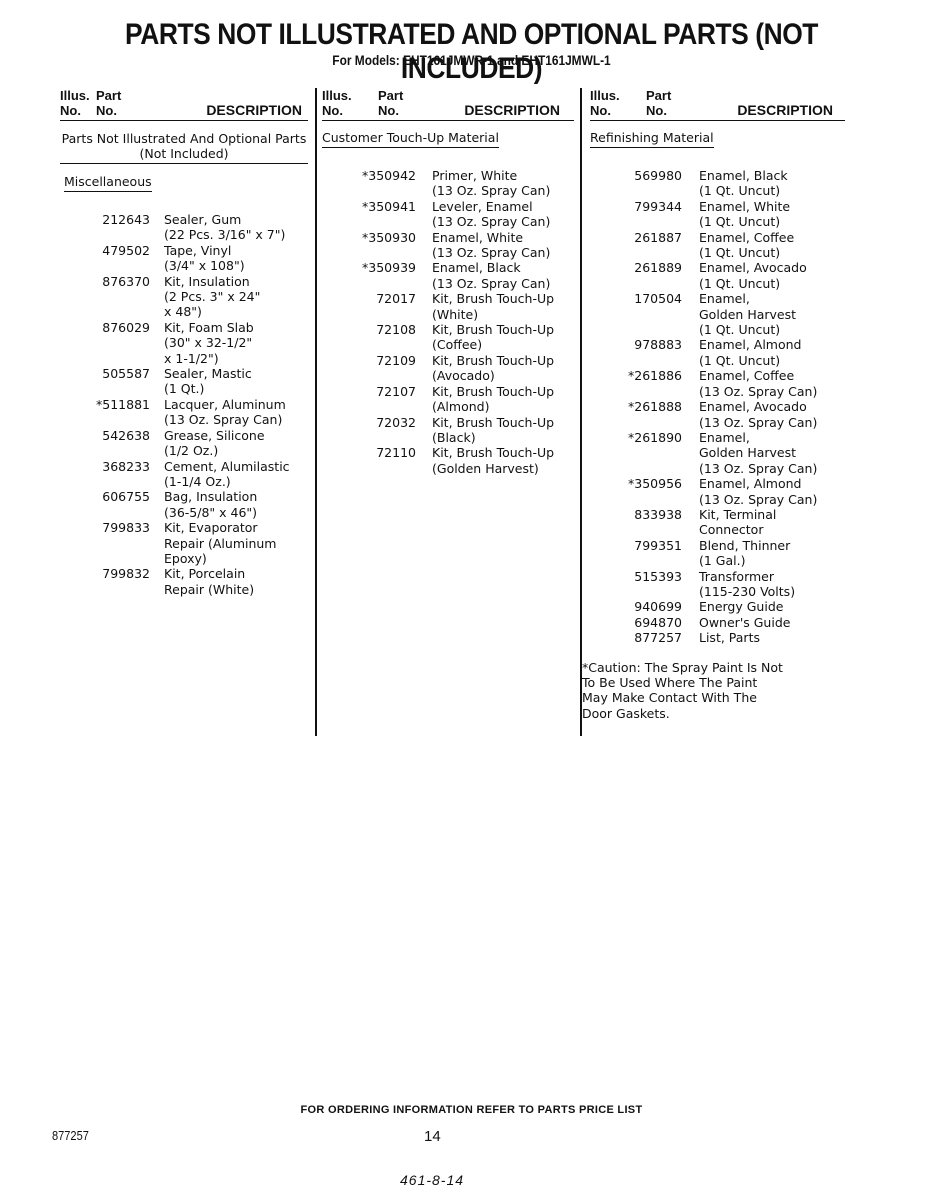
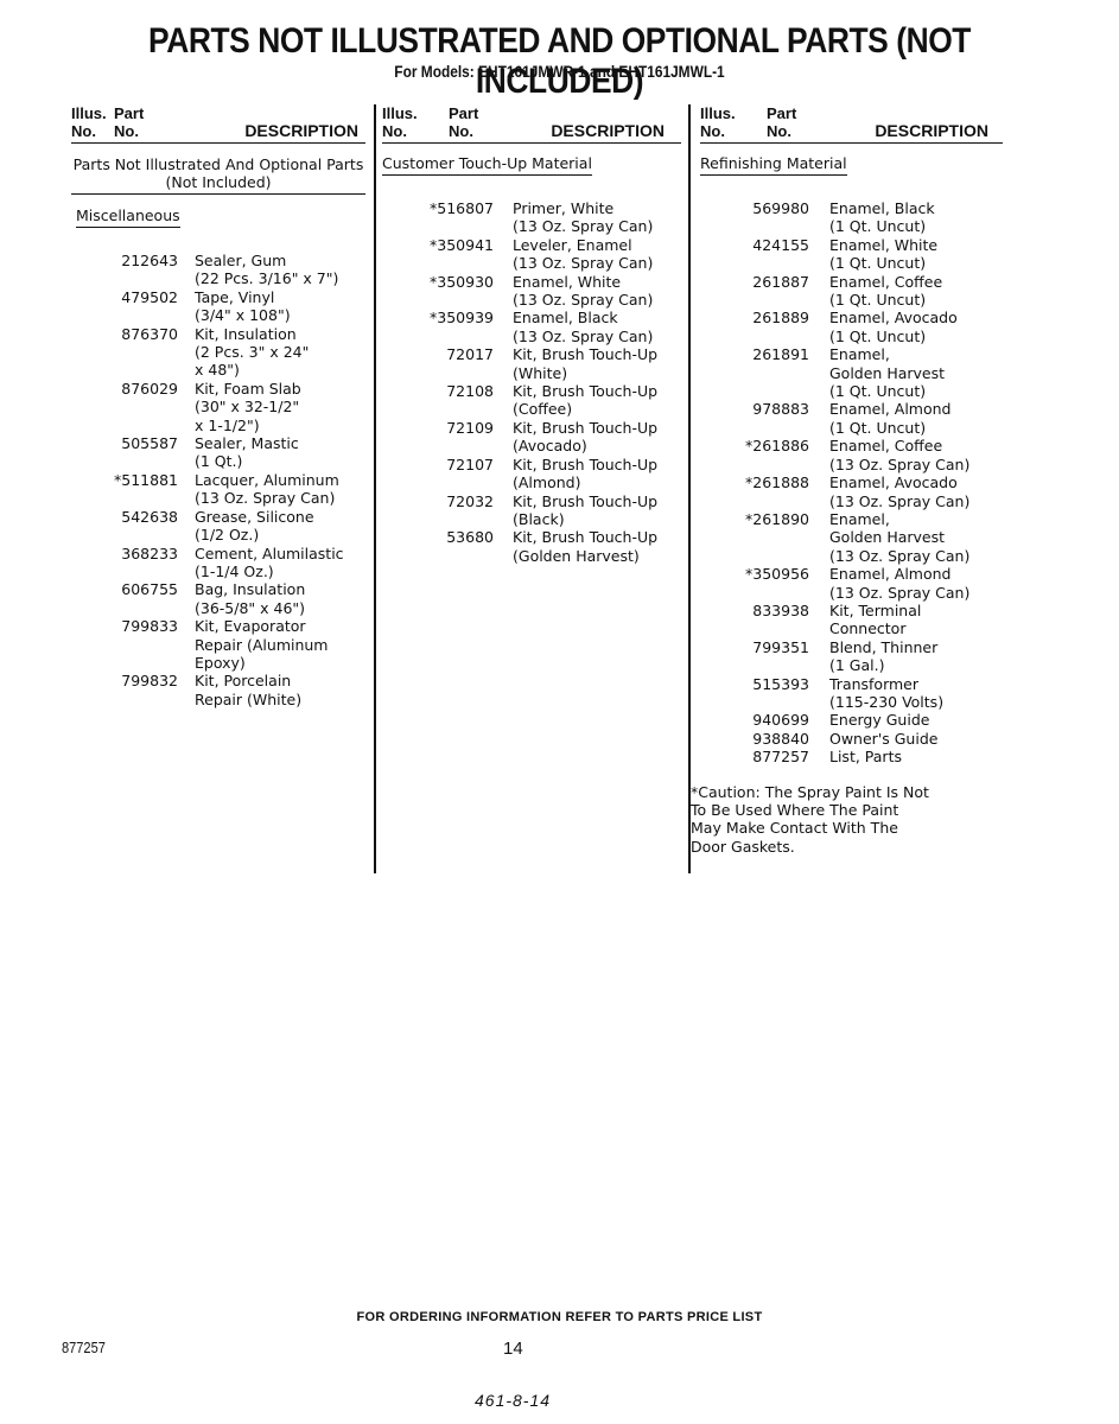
  PARTS NOT ILLUSTRATED AND OPTIONAL PARTS (NOT INCLUDED)
  For Models: EHT161JMWR-1 and EHT161JMWL-1
  Illus.
  No.
  Part
  No.
  DESCRIPTION
  Parts Not Illustrated And Optional Parts (Not Included)
  Miscellaneous
  212643
  Sealer, Gum
  (22 Pcs. 3/16" x 7")
  479502
  Tape, Vinyl
  (3/4" x 108")
  876370
  Kit, Insulation
  (2 Pcs. 3" x 24"
  x 48")
  876029
  Kit, Foam Slab
  (30" x 32-1/2"
  x 1-1/2")
  505587
  Sealer, Mastic
  (1 Qt.)
  *511881
  Lacquer, Aluminum
  (13 Oz. Spray Can)
  542638
  Grease, Silicone
  (1/2 Oz.)
  368233
  Cement, Alumilastic
  (1-1/4 Oz.)
  606755
  Bag, Insulation
  (36-5/8" x 46")
  799833
  Kit, Evaporator
  Repair (Aluminum
  Epoxy)
  799832
  Kit, Porcelain
  Repair (White)
  Illus.
  No.
  Part
  No.
  DESCRIPTION
  Customer Touch-Up Material
- *350942
+ *516807
  Primer, White
  (13 Oz. Spray Can)
  *350941
  Leveler, Enamel
  (13 Oz. Spray Can)
  *350930
  Enamel, White
  (13 Oz. Spray Can)
  *350939
  Enamel, Black
  (13 Oz. Spray Can)
  72017
  Kit, Brush Touch-Up
  (White)
  72108
  Kit, Brush Touch-Up
  (Coffee)
  72109
  Kit, Brush Touch-Up
  (Avocado)
  72107
  Kit, Brush Touch-Up
  (Almond)
  72032
  Kit, Brush Touch-Up
  (Black)
- 72110
+ 53680
  Kit, Brush Touch-Up
  (Golden Harvest)
  Illus.
  No.
  Part
  No.
  DESCRIPTION
  Refinishing Material
  569980
  Enamel, Black
  (1 Qt. Uncut)
- 799344
+ 424155
  Enamel, White
  (1 Qt. Uncut)
  261887
  Enamel, Coffee
  (1 Qt. Uncut)
  261889
  Enamel, Avocado
  (1 Qt. Uncut)
- 170504
+ 261891
  Enamel,
  Golden Harvest
  (1 Qt. Uncut)
  978883
  Enamel, Almond
  (1 Qt. Uncut)
  *261886
  Enamel, Coffee
  (13 Oz. Spray Can)
  *261888
  Enamel, Avocado
  (13 Oz. Spray Can)
  *261890
  Enamel,
  Golden Harvest
  (13 Oz. Spray Can)
  *350956
  Enamel, Almond
  (13 Oz. Spray Can)
  833938
  Kit, Terminal
  Connector
  799351
  Blend, Thinner
  (1 Gal.)
  515393
  Transformer
  (115-230 Volts)
  940699
  Energy Guide
- 694870
+ 938840
  Owner's Guide
  877257
  List, Parts
  *Caution: The Spray Paint Is Not
  To Be Used Where The Paint
  May Make Contact With The
  Door Gaskets.
  FOR ORDERING INFORMATION REFER TO PARTS PRICE LIST
  877257
  14
  461-8-14
